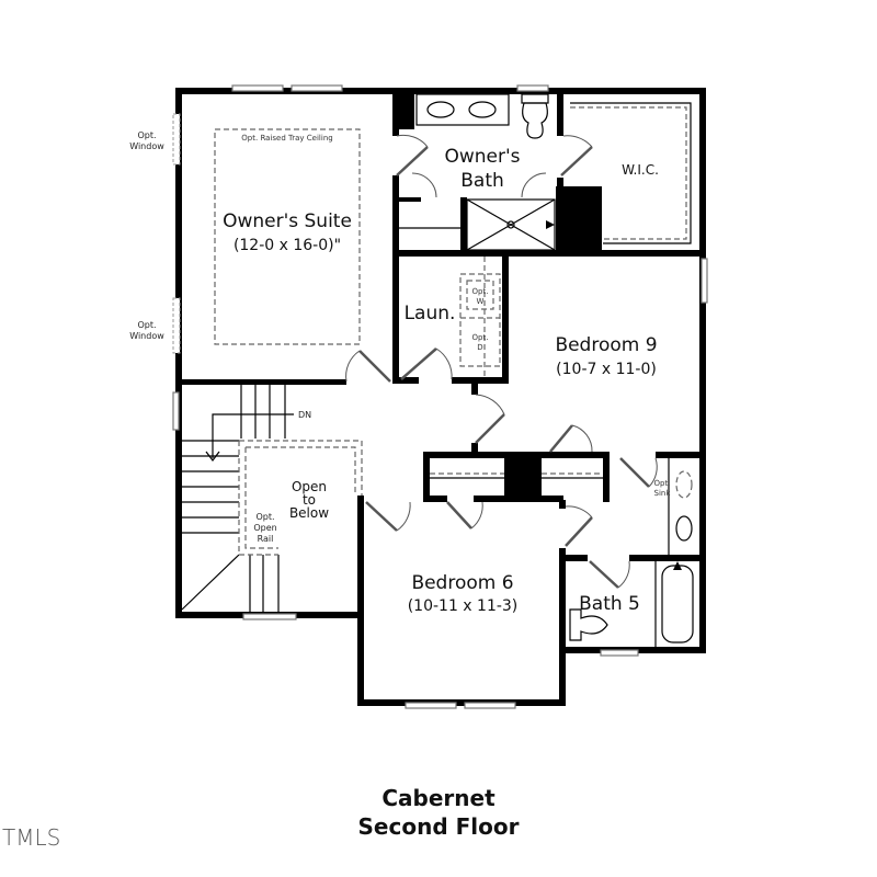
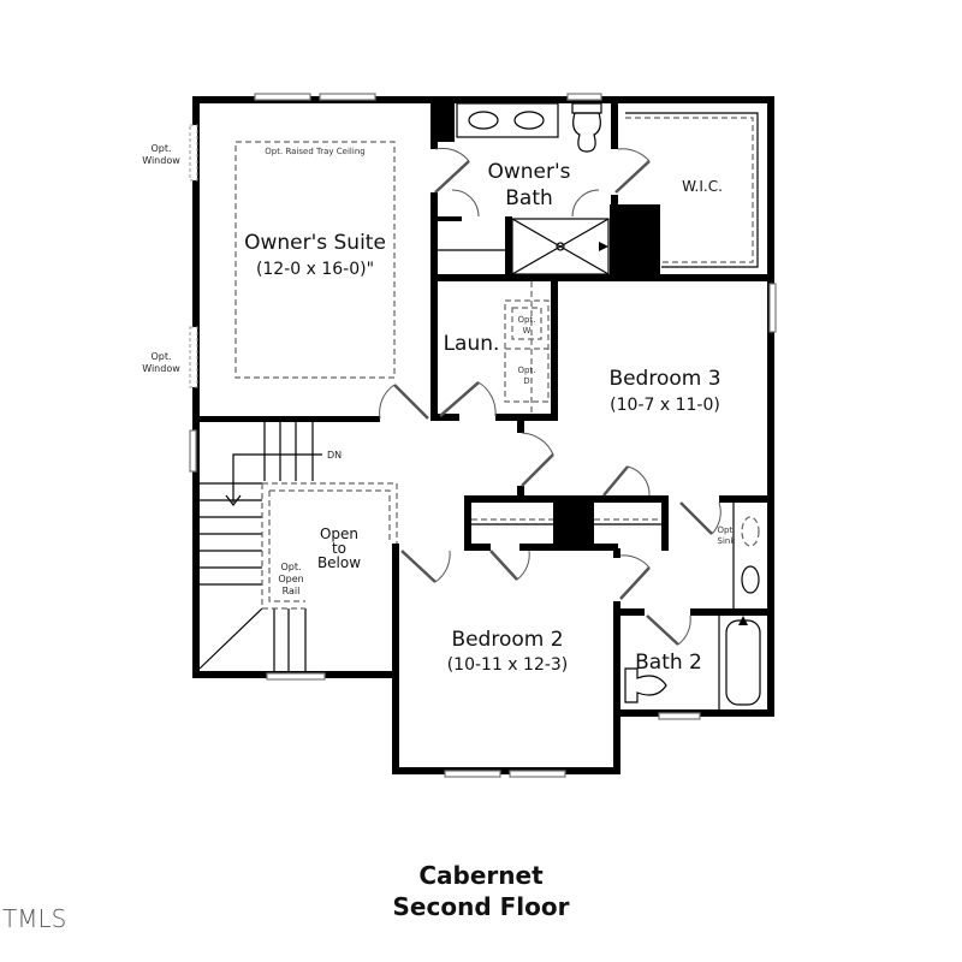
  Opt. Raised Tray Ceiling
  Owner's Suite
  (12-0 x 16-0)"
  Opt.
  Window
  Opt.
  Window
  Owner's
  Bath
  W.I.C.
  Laun.
  Opt.
  W
  Opt.
  D
- Bedroom 9
+ Bedroom 3
  (10-7 x 11-0)
- Bedroom 6
+ Bedroom 2
- (10-11 x 11-3)
+ (10-11 x 12-3)
- Bath 5
+ Bath 2
  Opt.
  Sink
  Open
  to
  Below
  Opt.
  Open
  Rail
  DN
  Cabernet
  Second Floor
  TMLS
